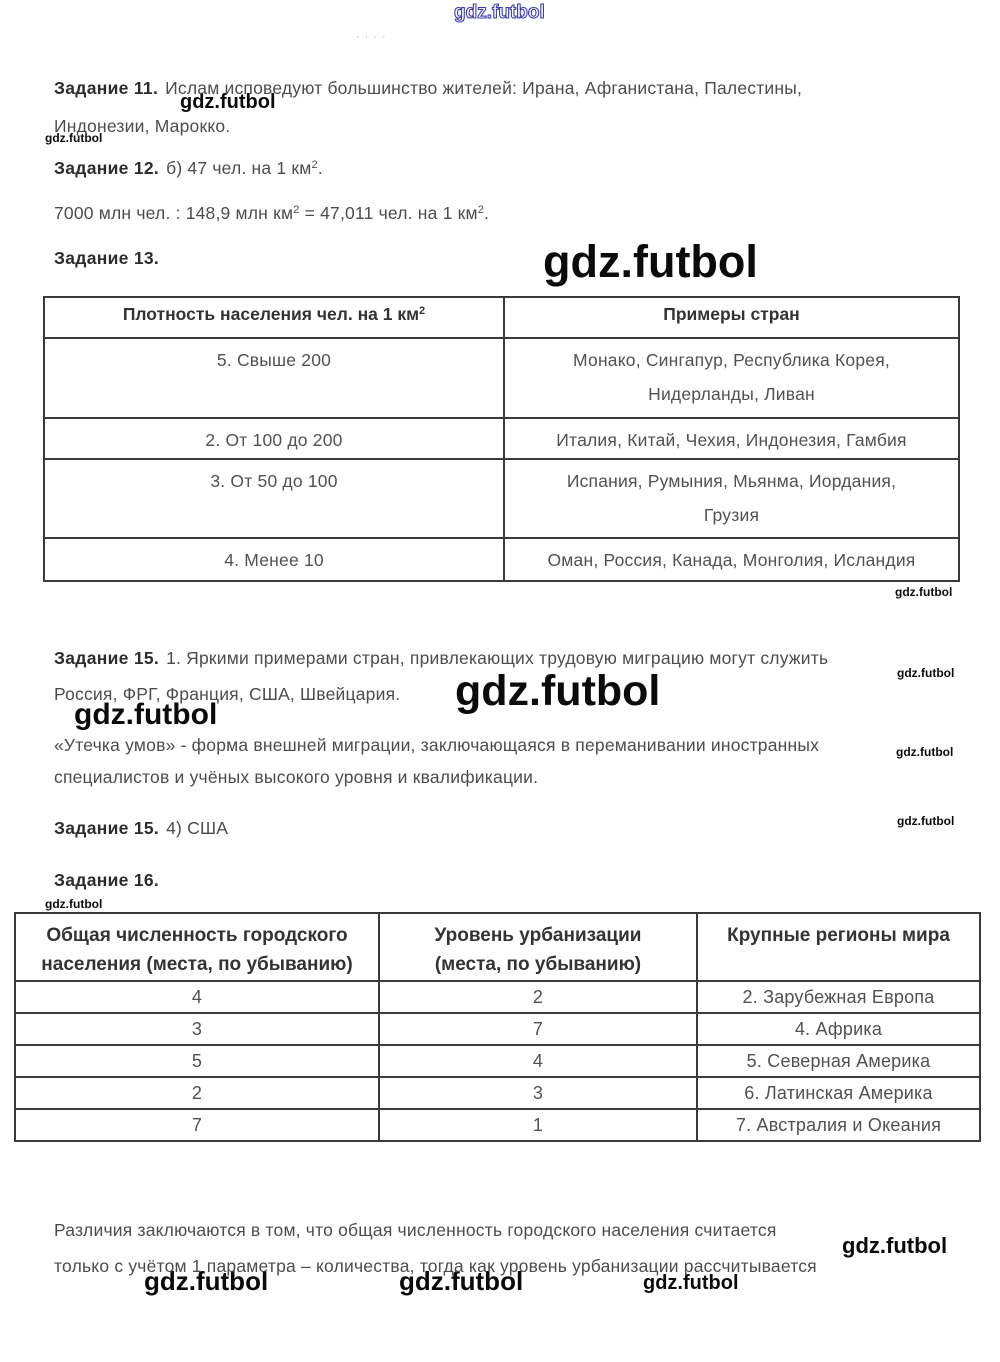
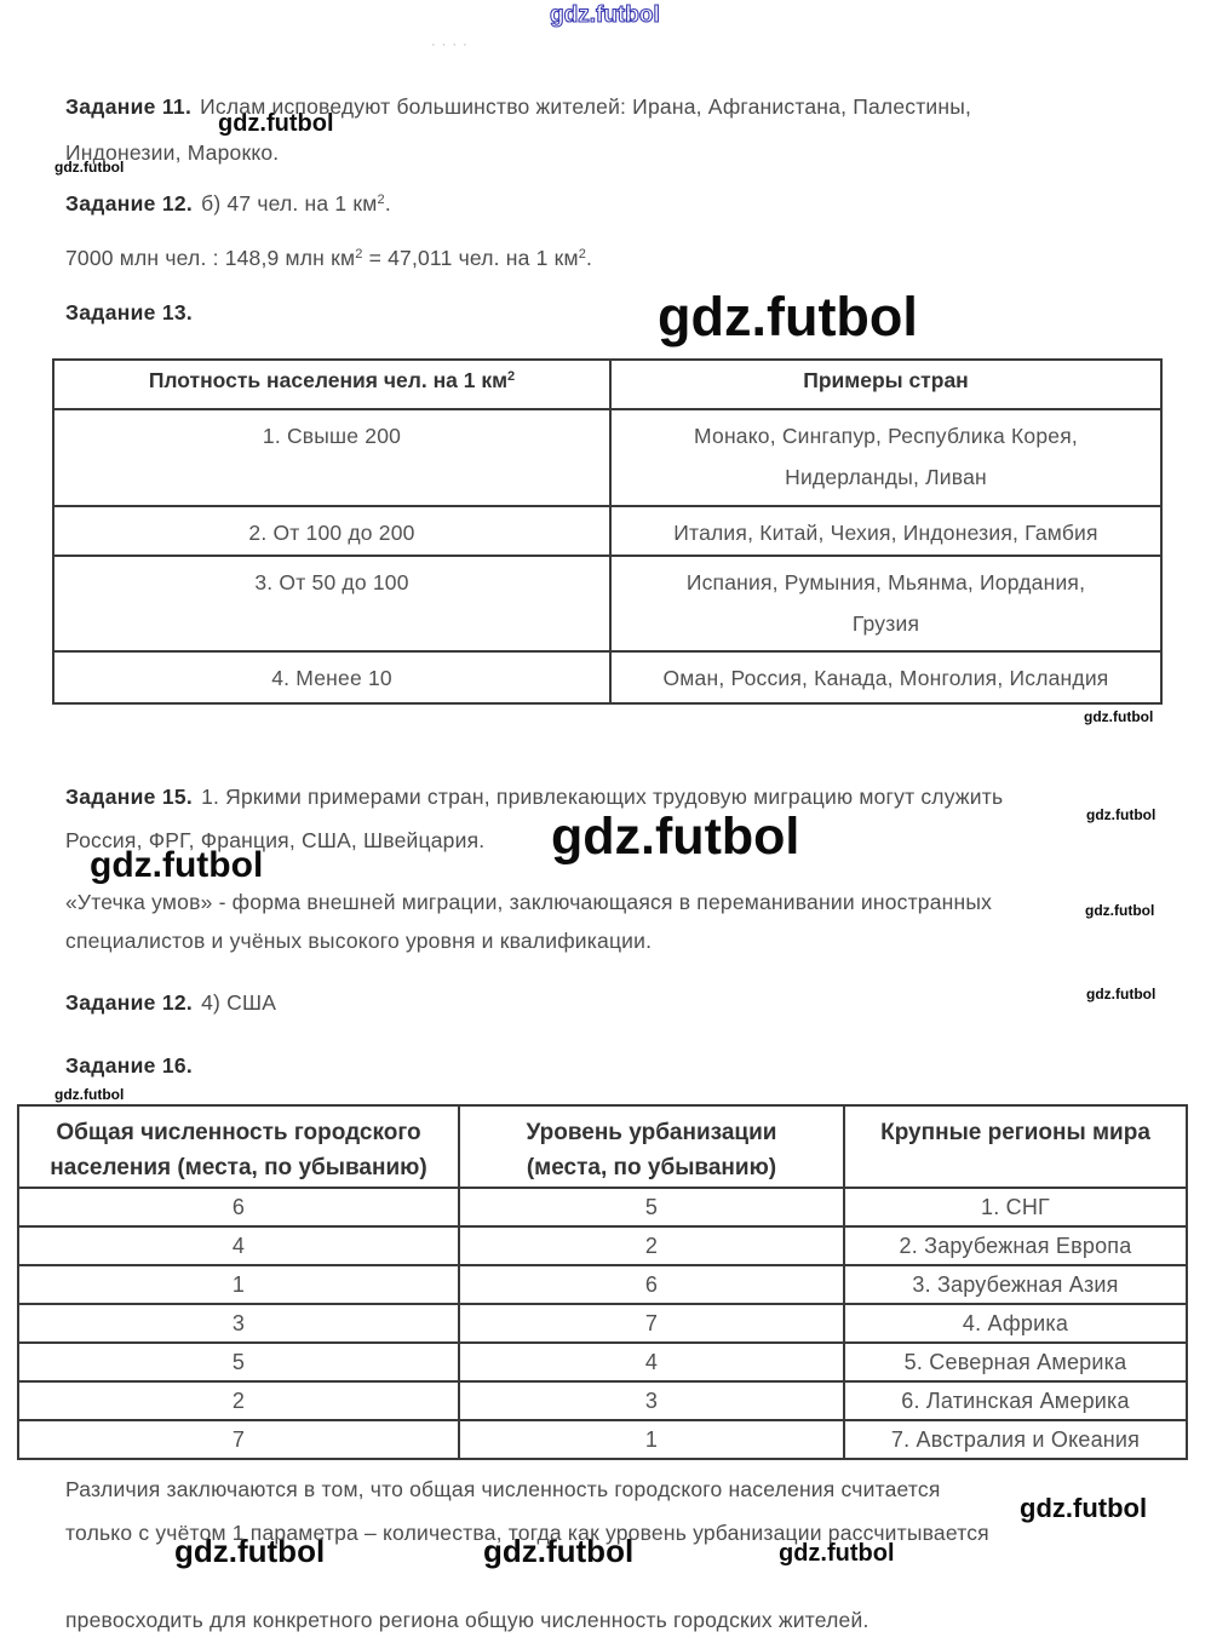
  gdz.futbol
  ····
  gdz.futbol
  gdz.futbol
  gdz.futbol
  gdz.futbol
  gdz.futbol
  gdz.futbol
  gdz.futbol
  gdz.futbol
  gdz.futbol
  gdz.futbol
  gdz.futbol
  gdz.futbol
  gdz.futbol
  gdz.futbol
  Задание 11. Ислам исповедуют большинство жителей: Ирана, Афганистана, Палестины,
  Индонезии, Марокко.
  Задание 12. б) 47 чел. на 1 км2.
  7000 млн чел. : 148,9 млн км2 = 47,011 чел. на 1 км2.
  Задание 13.
  Плотность населения чел. на 1 км2	Примеры стран
- 5. Свыше 200	Монако, Сингапур, Республика Корея, Нидерланды, Ливан
+ 1. Свыше 200	Монако, Сингапур, Республика Корея, Нидерланды, Ливан
  2. От 100 до 200	Италия, Китай, Чехия, Индонезия, Гамбия
  3. От 50 до 100	Испания, Румыния, Мьянма, Иордания, Грузия
  4. Менее 10	Оман, Россия, Канада, Монголия, Исландия
  Задание 15. 1. Яркими примерами стран, привлекающих трудовую миграцию могут служить
  Россия, ФРГ, Франция, США, Швейцария.
  «Утечка умов» - форма внешней миграции, заключающаяся в переманивании иностранных
  специалистов и учёных высокого уровня и квалификации.
- Задание 15. 4) США
+ Задание 12. 4) США
  Задание 16.
  Общая численность городского населения (места, по убыванию)	Уровень урбанизации (места, по убыванию)	Крупные регионы мира
+ 6	5	1. СНГ
  4	2	2. Зарубежная Европа
+ 1	6	3. Зарубежная Азия
  3	7	4. Африка
  5	4	5. Северная Америка
  2	3	6. Латинская Америка
  7	1	7. Австралия и Океания
  Различия заключаются в том, что общая численность городского населения считается
  только с учётом 1 параметра – количества, тогда как уровень урбанизации рассчитывается
+ превосходить для конкретного региона общую численность городских жителей.
